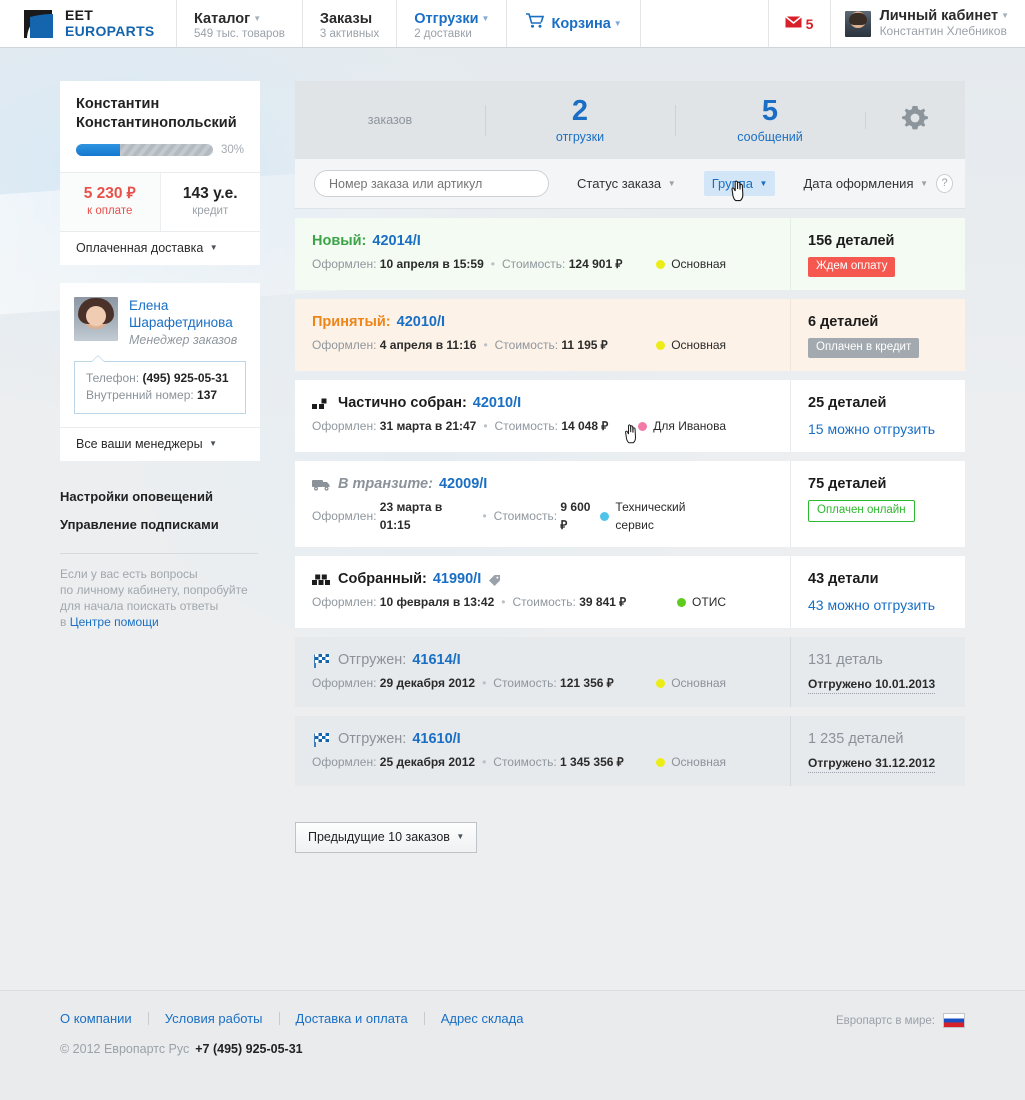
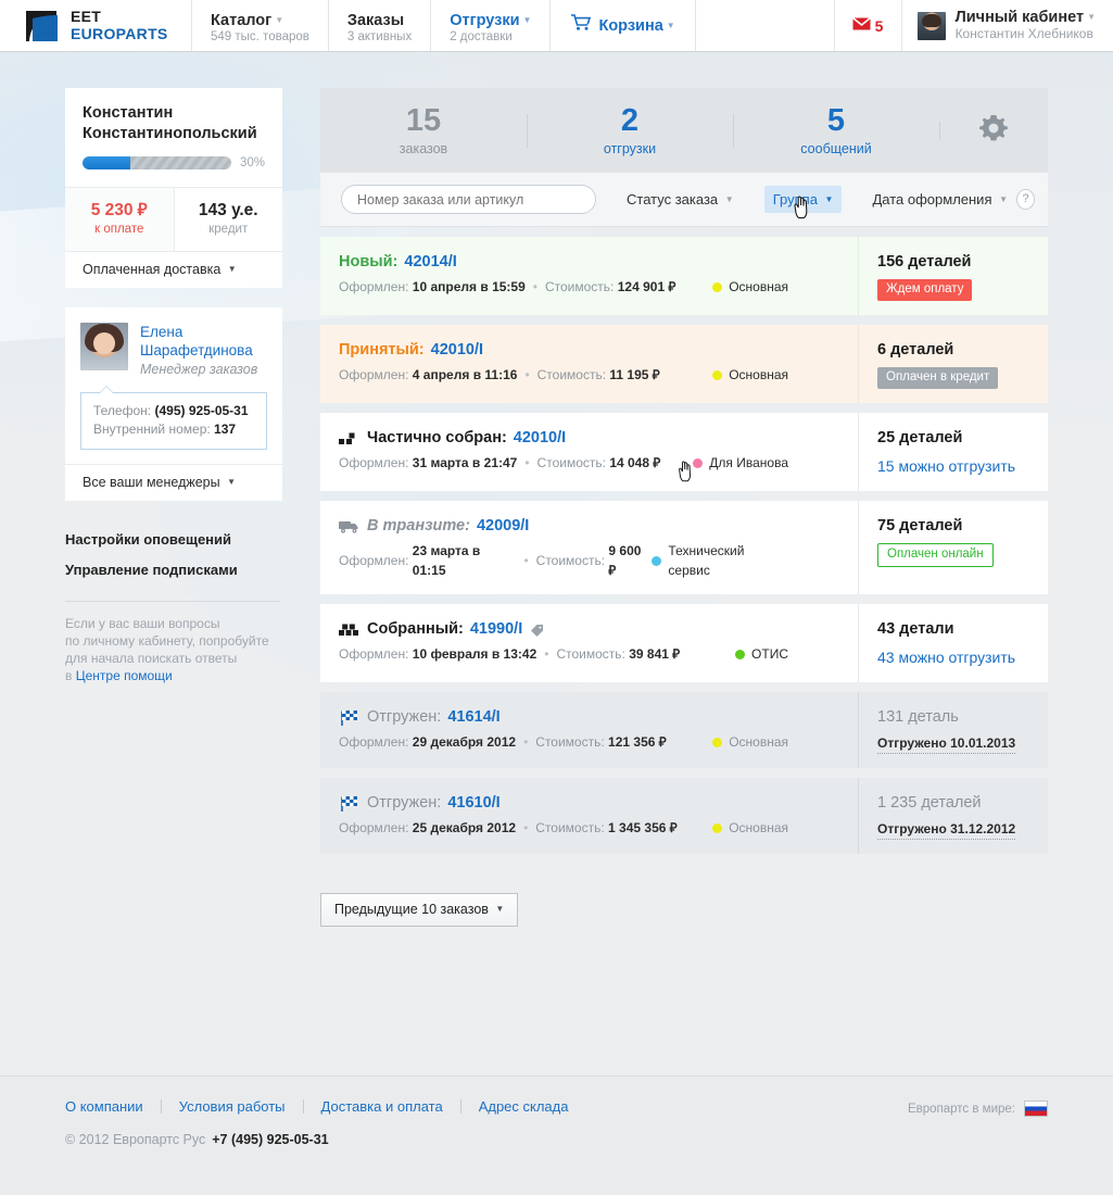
  EET
  EUROPARTS
  Каталог ▼
  549 тыс. товаров
  Заказы
  3 активных
  Отгрузки ▼
  2 доставки
  Корзина
  ▼
  5
  Личный кабинет ▼
  Константин Хлебников
  Константин Константинопольский
  30%
  5 230 ₽
  к оплате
  143 у.е.
  кредит
  Оплаченная доставка ▼
  Елена Шарафетдинова
  Менеджер заказов
  Телефон: (495) 925-05-31
  Внутренний номер: 137
  Все ваши менеджеры ▼
  Настройки оповещений
  Управление подписками
- Если у вас есть вопросы
+ Если у вас ваши вопросы
  по личному кабинету, попробуйте
  для начала поискать ответы
  в Центре помощи
+ 15
  заказов
  2
  отгрузки
  5
  сообщений
  Номер заказа или артикул
  Статус заказа ▼
  Група ▼
  Дата оформления ▼
  ?
  Новый:
  42014/I
  Оформлен:
  10 апреля в 15:59
  •
  Стоимость:
  124 901 ₽
  Основная
  156 деталей
  Ждем оплату
  Принятый:
  42010/I
  Оформлен:
  4 апреля в 11:16
  •
  Стоимость:
  11 195 ₽
  Основная
  6 деталей
  Оплачен в кредит
  Частично собран:
  42010/I
  Оформлен:
  31 марта в 21:47
  •
  Стоимость:
  14 048 ₽
  Для Иванова
  25 деталей
  15 можно отгрузить
  В транзите:
  42009/I
  Оформлен:
  23 марта в 01:15
  •
  Стоимость:
  9 600 ₽
  Технический сервис
  75 деталей
  Оплачен онлайн
  Собранный:
  41990/I
  Оформлен:
  10 февраля в 13:42
  •
  Стоимость:
  39 841 ₽
  ОТИС
  43 детали
  43 можно отгрузить
  Отгружен:
  41614/I
  Оформлен:
  29 декабря 2012
  •
  Стоимость:
  121 356 ₽
  Основная
  131 деталь
  Отгружено 10.01.2013
  Отгружен:
  41610/I
  Оформлен:
  25 декабря 2012
  •
  Стоимость:
  1 345 356 ₽
  Основная
  1 235 деталей
  Отгружено 31.12.2012
  Предыдущие 10 заказов ▼
  О компании
  Условия работы
  Доставка и оплата
  Адрес склада
  © 2012 Европартс Рус +7 (495) 925-05-31
  Европартс в мире:
